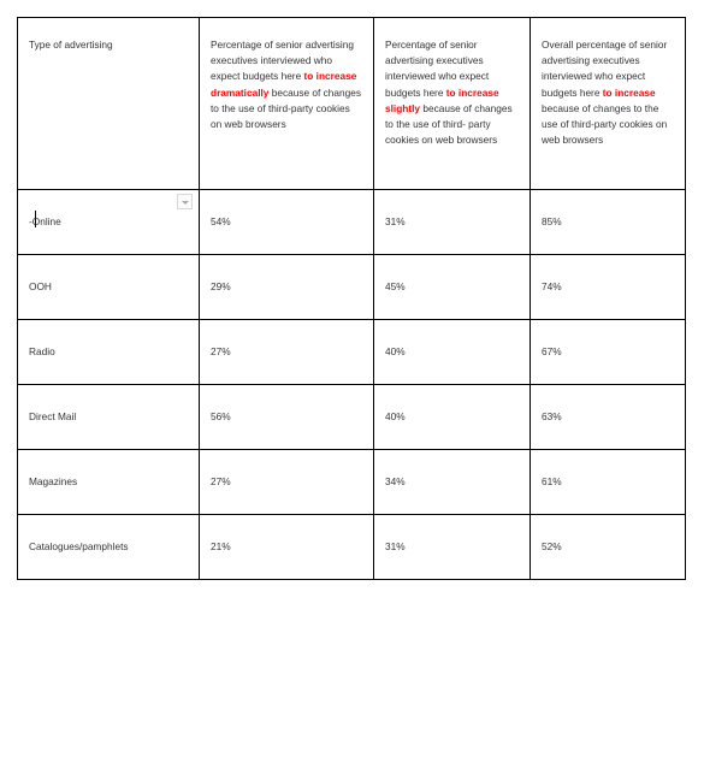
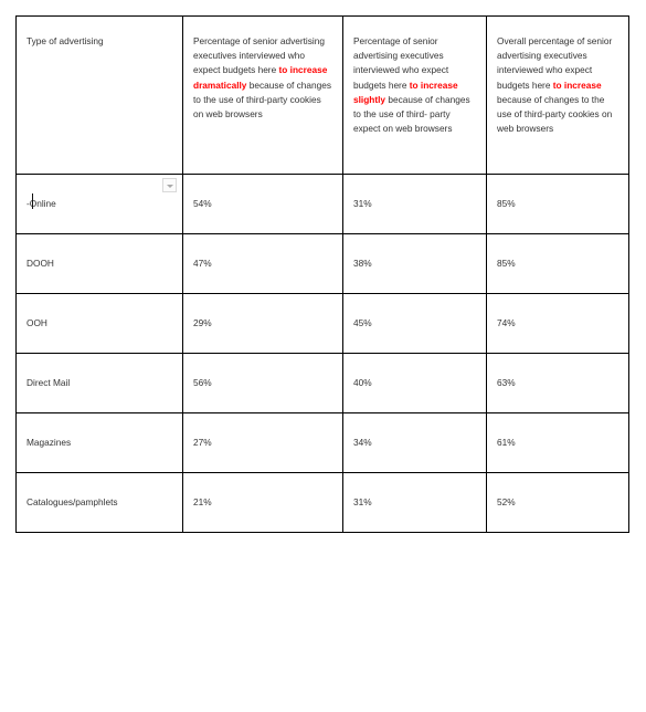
- Type of advertising	Percentage of senior advertising executives interviewed who expect budgets here to increase dramatically because of changes to the use of third-party cookies on web browsers	Percentage of senior advertising executives interviewed who expect budgets here to increase slightly because of changes to the use of third- party cookies on web browsers	Overall percentage of senior advertising executives interviewed who expect budgets here to increase because of changes to the use of third-party cookies on web browsers
+ Type of advertising	Percentage of senior advertising executives interviewed who expect budgets here to increase dramatically because of changes to the use of third-party cookies on web browsers	Percentage of senior advertising executives interviewed who expect budgets here to increase slightly because of changes to the use of third- party expect on web browsers	Overall percentage of senior advertising executives interviewed who expect budgets here to increase because of changes to the use of third-party cookies on web browsers
  -Online	54%	31%	85%
+ DOOH	47%	38%	85%
  OOH	29%	45%	74%
- Radio	27%	40%	67%
  Direct Mail	56%	40%	63%
  Magazines	27%	34%	61%
  Catalogues/pamphlets	21%	31%	52%
